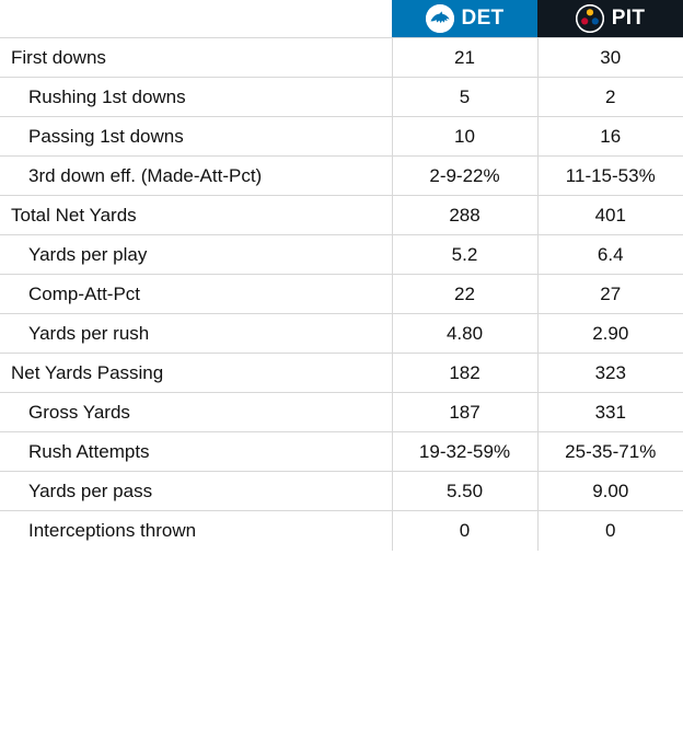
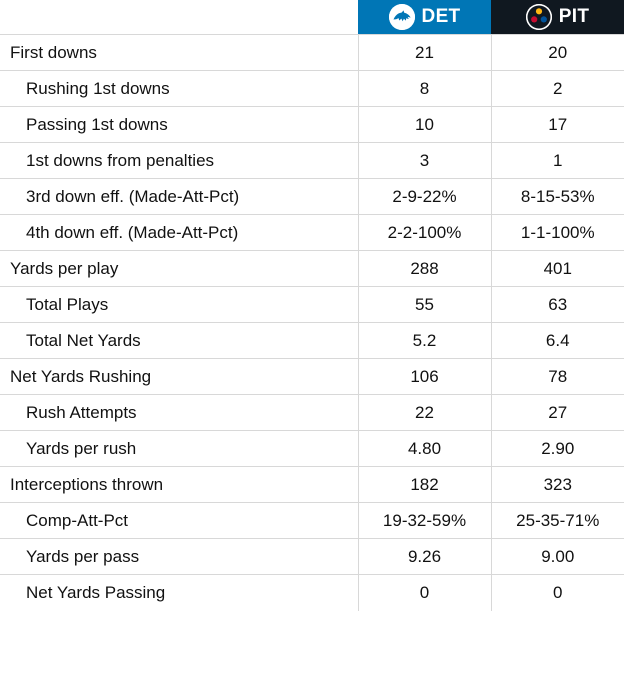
  	DET	PIT
- First downs	21	30
+ First downs	21	20
- Rushing 1st downs	5	2
+ Rushing 1st downs	8	2
- Passing 1st downs	10	16
+ Passing 1st downs	10	17
+ 1st downs from penalties	3	1
- 3rd down eff. (Made-Att-Pct)	2-9-22%	11-15-53%
+ 3rd down eff. (Made-Att-Pct)	2-9-22%	8-15-53%
+ 4th down eff. (Made-Att-Pct)	2-2-100%	1-1-100%
- Total Net Yards	288	401
+ Yards per play	288	401
+ Total Plays	55	63
- Yards per play	5.2	6.4
+ Total Net Yards	5.2	6.4
+ Net Yards Rushing	106	78
- Comp-Att-Pct	22	27
+ Rush Attempts	22	27
  Yards per rush	4.80	2.90
- Net Yards Passing	182	323
+ Interceptions thrown	182	323
- Gross Yards	187	331
- Rush Attempts	19-32-59%	25-35-71%
+ Comp-Att-Pct	19-32-59%	25-35-71%
- Yards per pass	5.50	9.00
+ Yards per pass	9.26	9.00
- Interceptions thrown	0	0
+ Net Yards Passing	0	0
